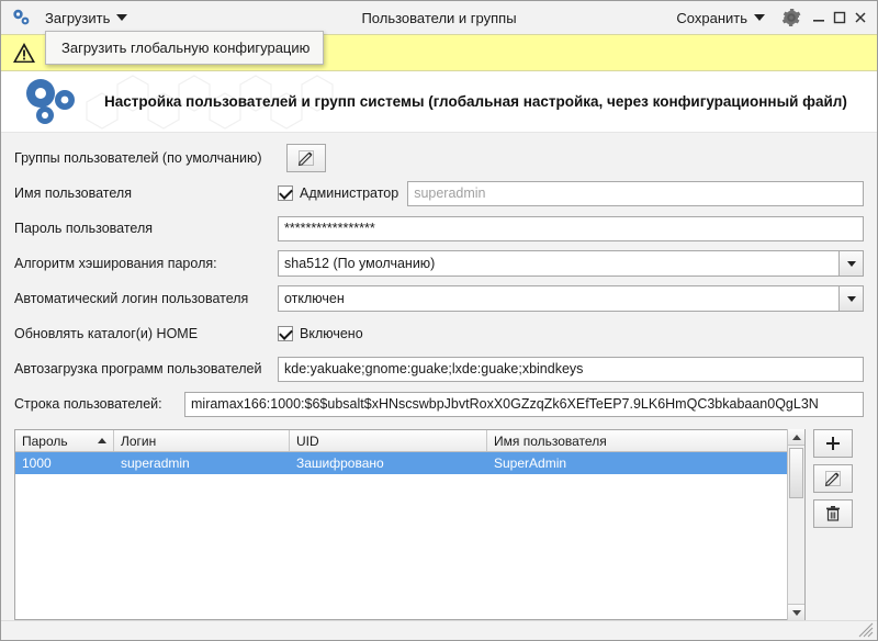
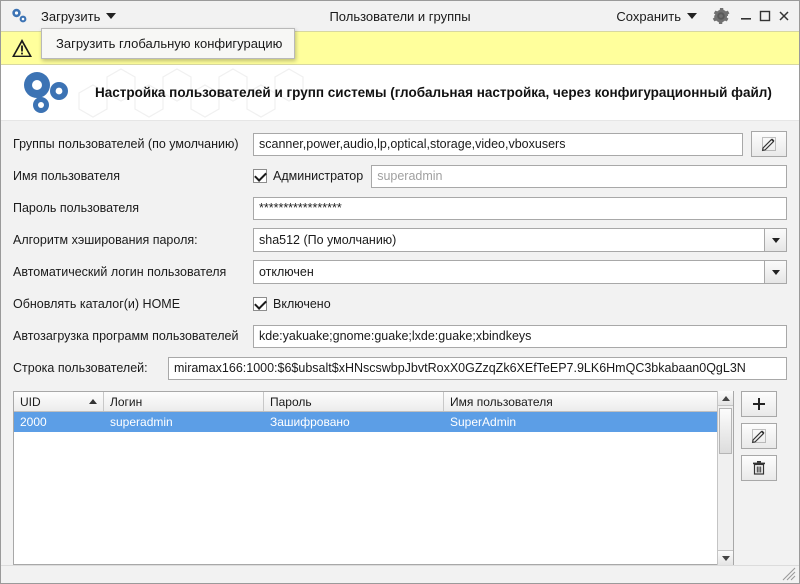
  Загрузить
  Пользователи и группы
  Сохранить
  Загрузить глобальную конфигурацию
  Настройка пользователей и групп системы (глобальная настройка, через конфигурационный файл)
  Группы пользователей (по умолчанию)
+ scanner,power,audio,lp,optical,storage,video,vboxusers
  Имя пользователя
  Администратор
  superadmin
  Пароль пользователя
  *****************
  Алгоритм хэширования пароля:
  sha512 (По умолчанию)
  Автоматический логин пользователя
  отключен
  Обновлять каталог(и) HOME
  Включено
  Автозагрузка программ пользователей
  kde:yakuake;gnome:guake;lxde:guake;xbindkeys
  Строка пользователей:
  miramax166:1000:$6$ubsalt$xHNscswbpJbvtRoxX0GZzqZk6XEfTeEP7.9LK6HmQC3bkabaan0QgL3N
- Пароль
+ UID
  Логин
- UID
+ Пароль
  Имя пользователя
- 1000
+ 2000
  superadmin
  Зашифровано
  SuperAdmin
